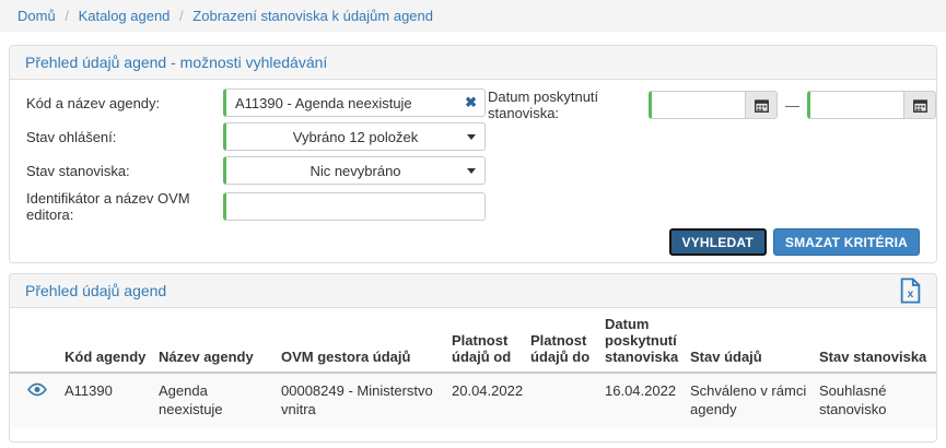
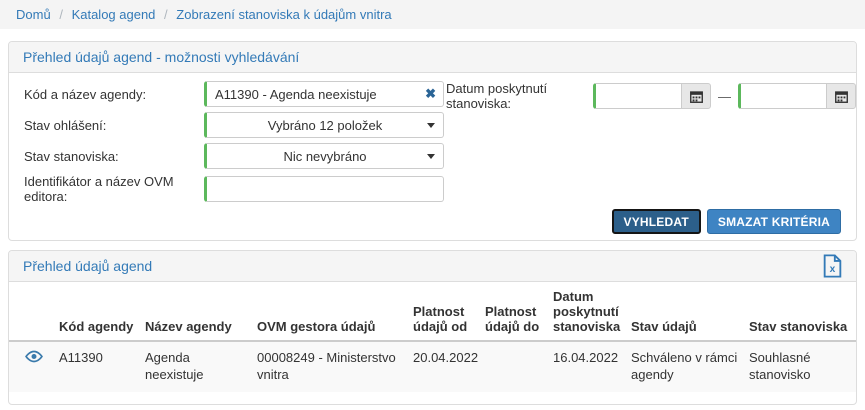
- Domů / Katalog agend / Zobrazení stanoviska k údajům agend
+ Domů / Katalog agend / Zobrazení stanoviska k údajům vnitra
  Přehled údajů agend - možnosti vyhledávání
  Kód a název agendy:
  A11390 - Agenda neexistuje
  ✖
  Stav ohlášení:
  Vybráno 12 položek
  Stav stanoviska:
  Nic nevybráno
  Identifikátor a název OVM editora:
  Datum poskytnutí stanoviska:
  —
  VYHLEDAT
  SMAZAT KRITÉRIA
  Přehled údajů agend
  x
  	Kód agendy	Název agendy	OVM gestora údajů	Platnost údajů od	Platnost údajů do	Datum poskytnutí stanoviska	Stav údajů	Stav stanoviska
  	A11390	Agenda neexistuje	00008249 - Ministerstvo vnitra	20.04.2022		16.04.2022	Schváleno v rámci agendy	Souhlasné stanovisko
